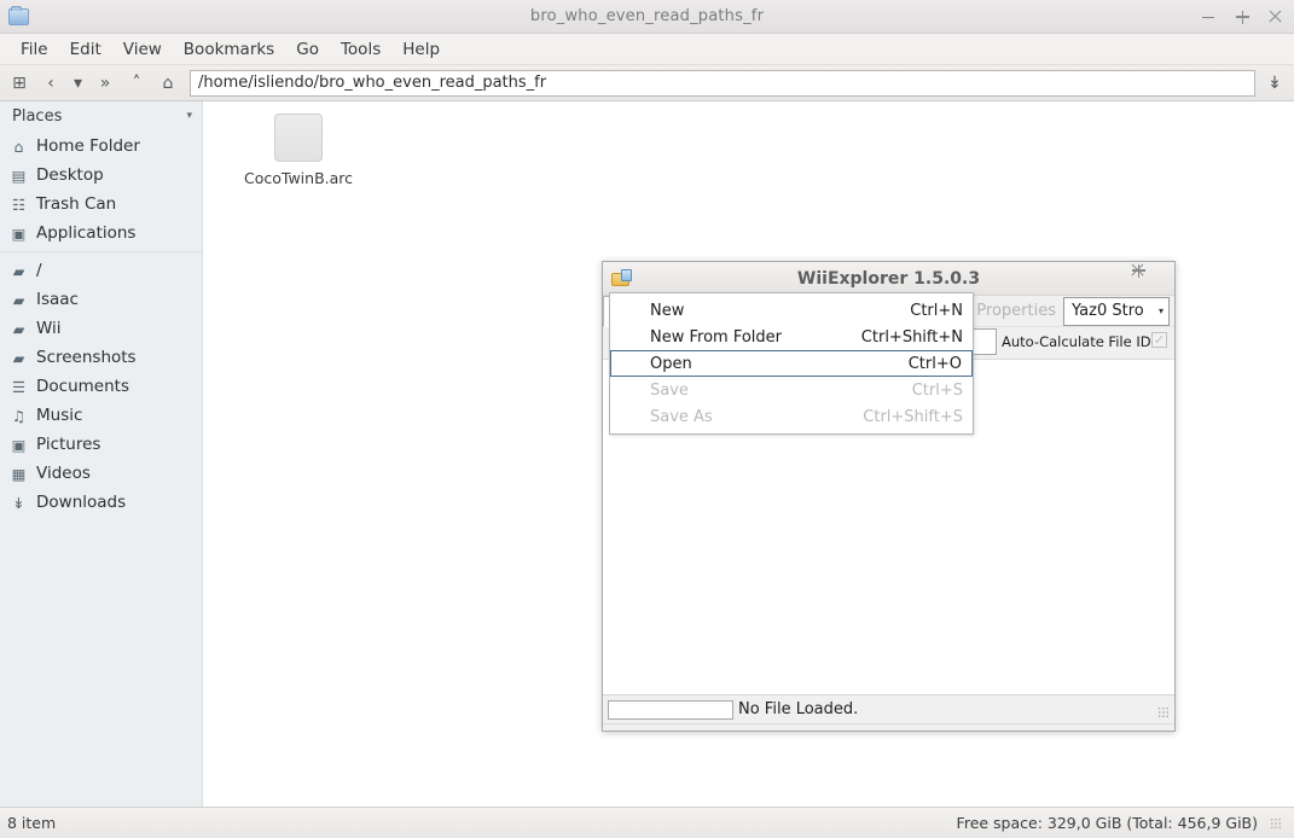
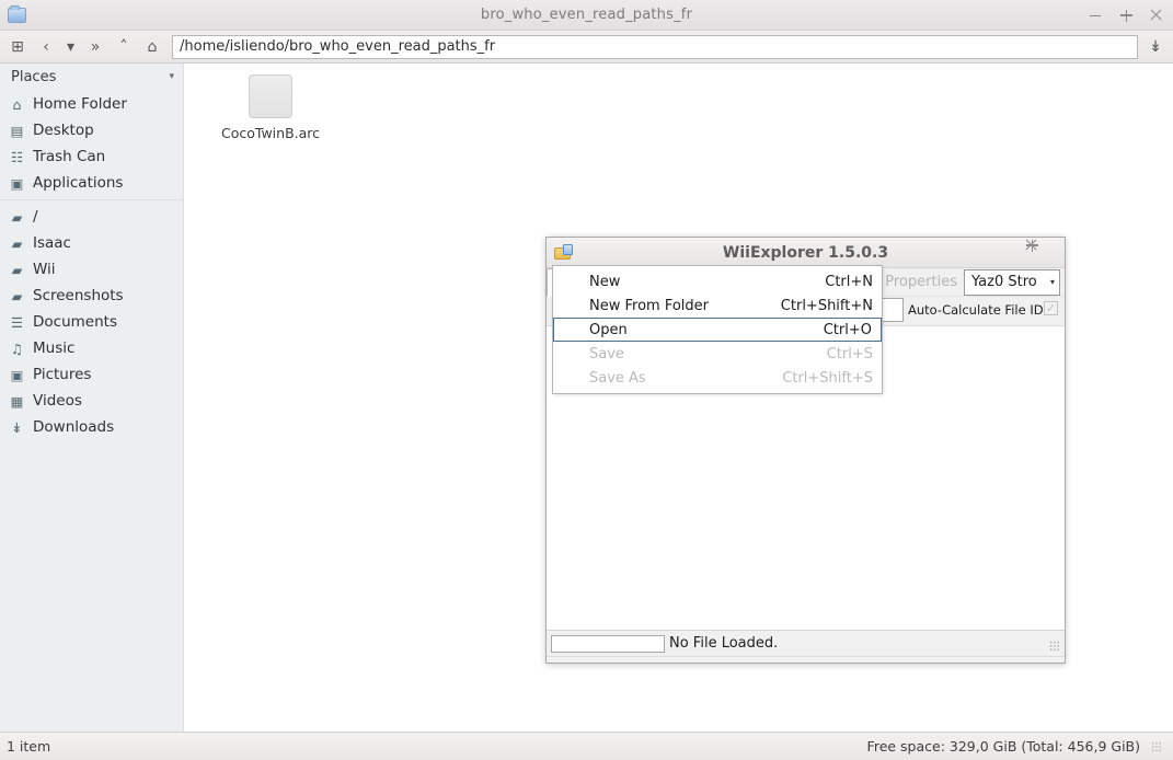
  bro_who_even_read_paths_fr
- File
- Edit
- View
- Bookmarks
- Go
- Tools
- Help
  ⊞
  ‹
  ▾
  »
  ˄
  ⌂
  /home/isliendo/bro_who_even_read_paths_fr
  ↡
  Places
  ▾
  ⌂
  Home Folder
  ▤
  Desktop
  ☷
  Trash Can
  ▣
  Applications
  ▰
  /
  ▰
  Isaac
  ▰
  Wii
  ▰
  Screenshots
  ☰
  Documents
  ♫
  Music
  ▣
  Pictures
  ▦
  Videos
  ↡
  Downloads
  CocoTwinB.arc
- 8 item
+ 1 item
  Free space: 329,0 GiB (Total: 456,9 GiB)
  WiiExplorer 1.5.0.3
  Properties
  Yaz0 Stro
  ▾
  Auto-Calculate File ID
  ✓
  New
  Ctrl+N
  New From Folder
  Ctrl+Shift+N
  Open
  Ctrl+O
  Save
  Ctrl+S
  Save As
  Ctrl+Shift+S
  No File Loaded.
